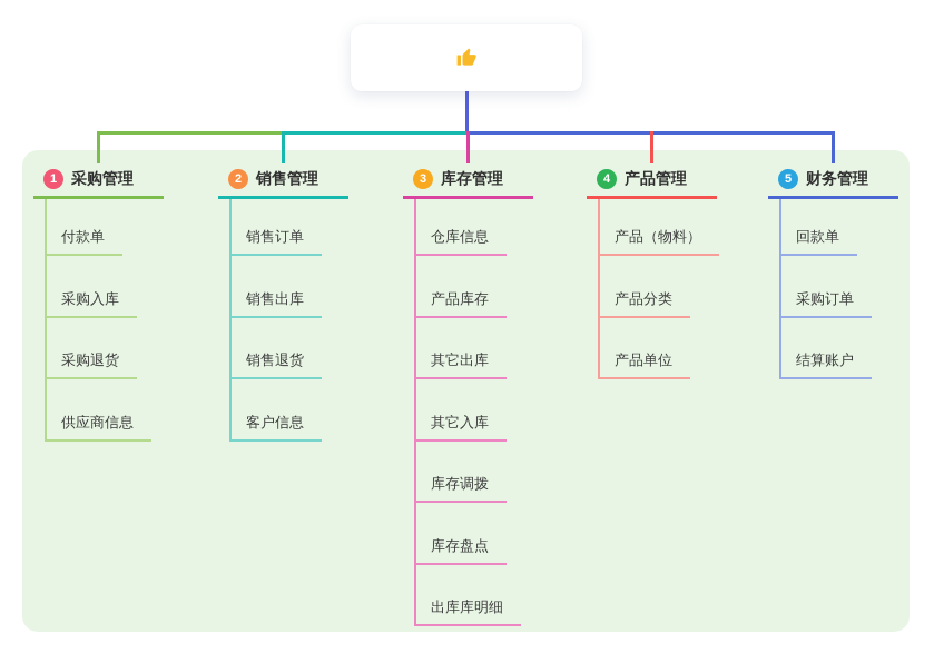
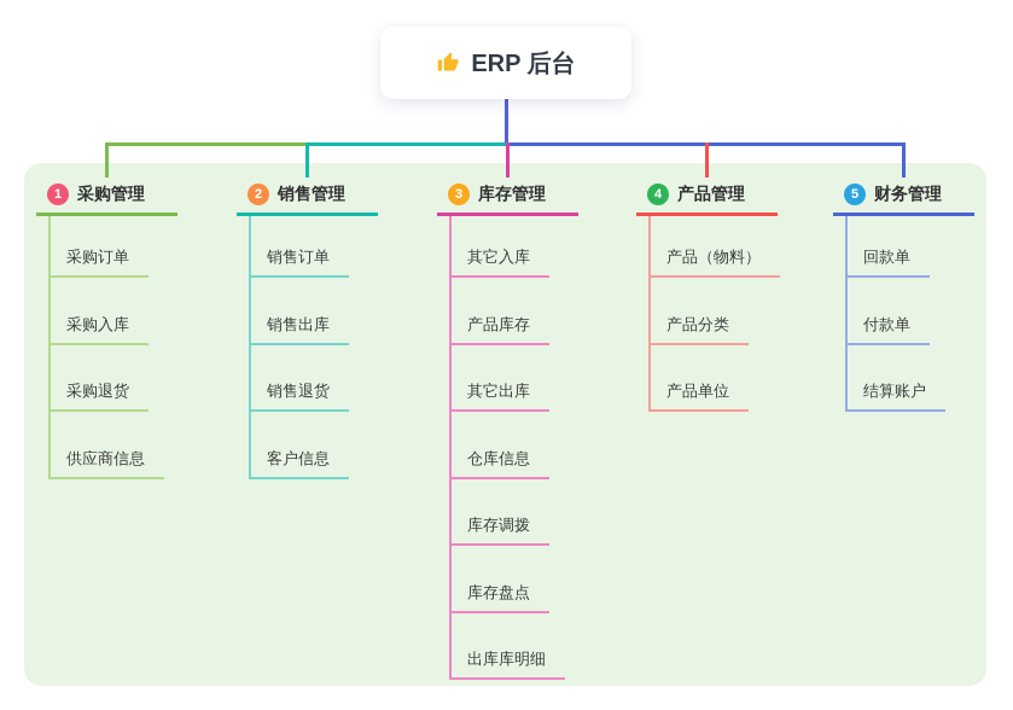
+ ERP 后台
  1
  采购管理
- 付款单
+ 采购订单
  采购入库
  采购退货
  供应商信息
  2
  销售管理
  销售订单
  销售出库
  销售退货
  客户信息
  3
  库存管理
- 仓库信息
+ 其它入库
  产品库存
  其它出库
- 其它入库
+ 仓库信息
  库存调拨
  库存盘点
  出库库明细
  4
  产品管理
  产品（物料）
  产品分类
  产品单位
  5
  财务管理
  回款单
- 采购订单
+ 付款单
  结算账户
